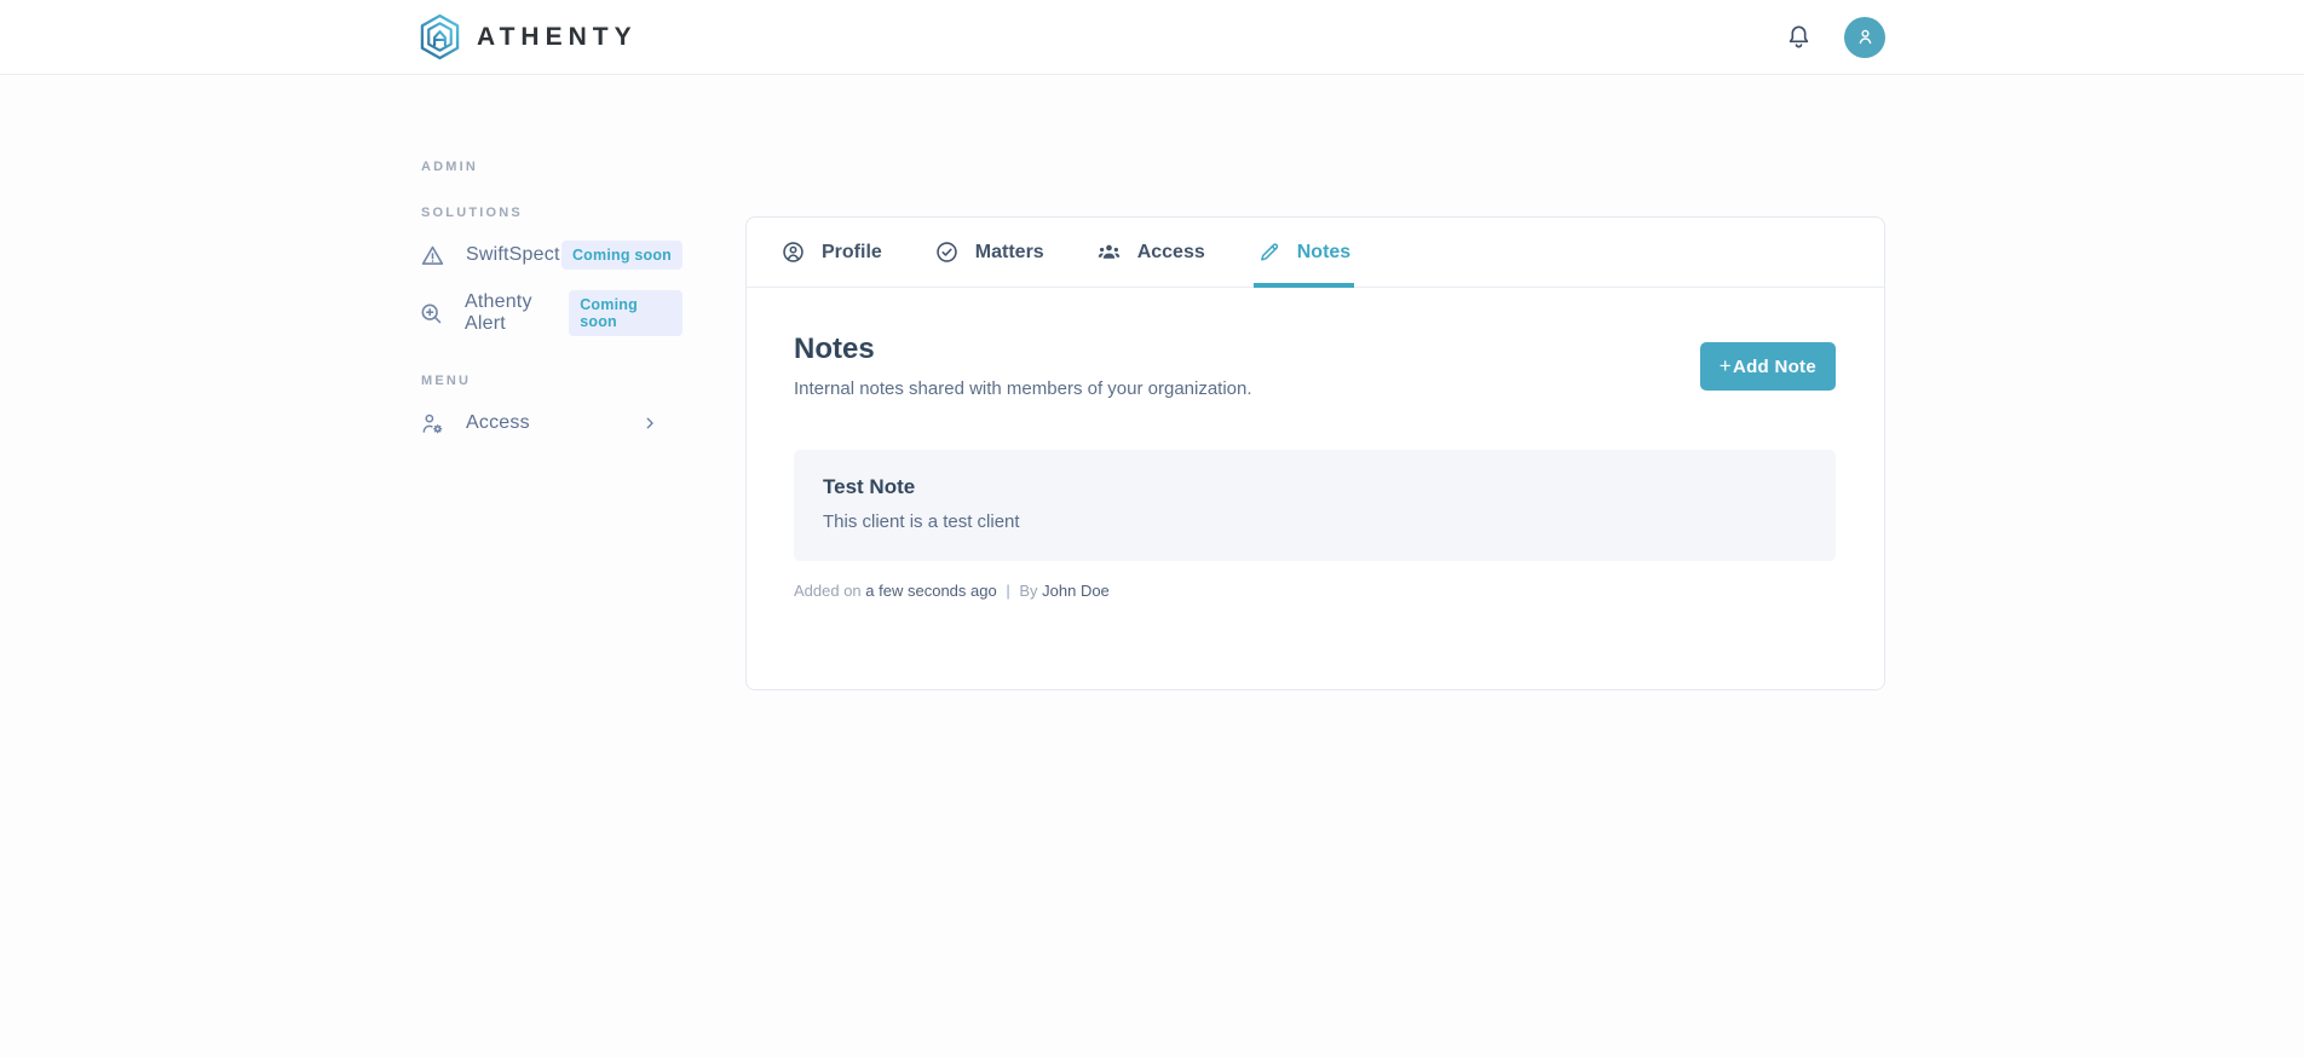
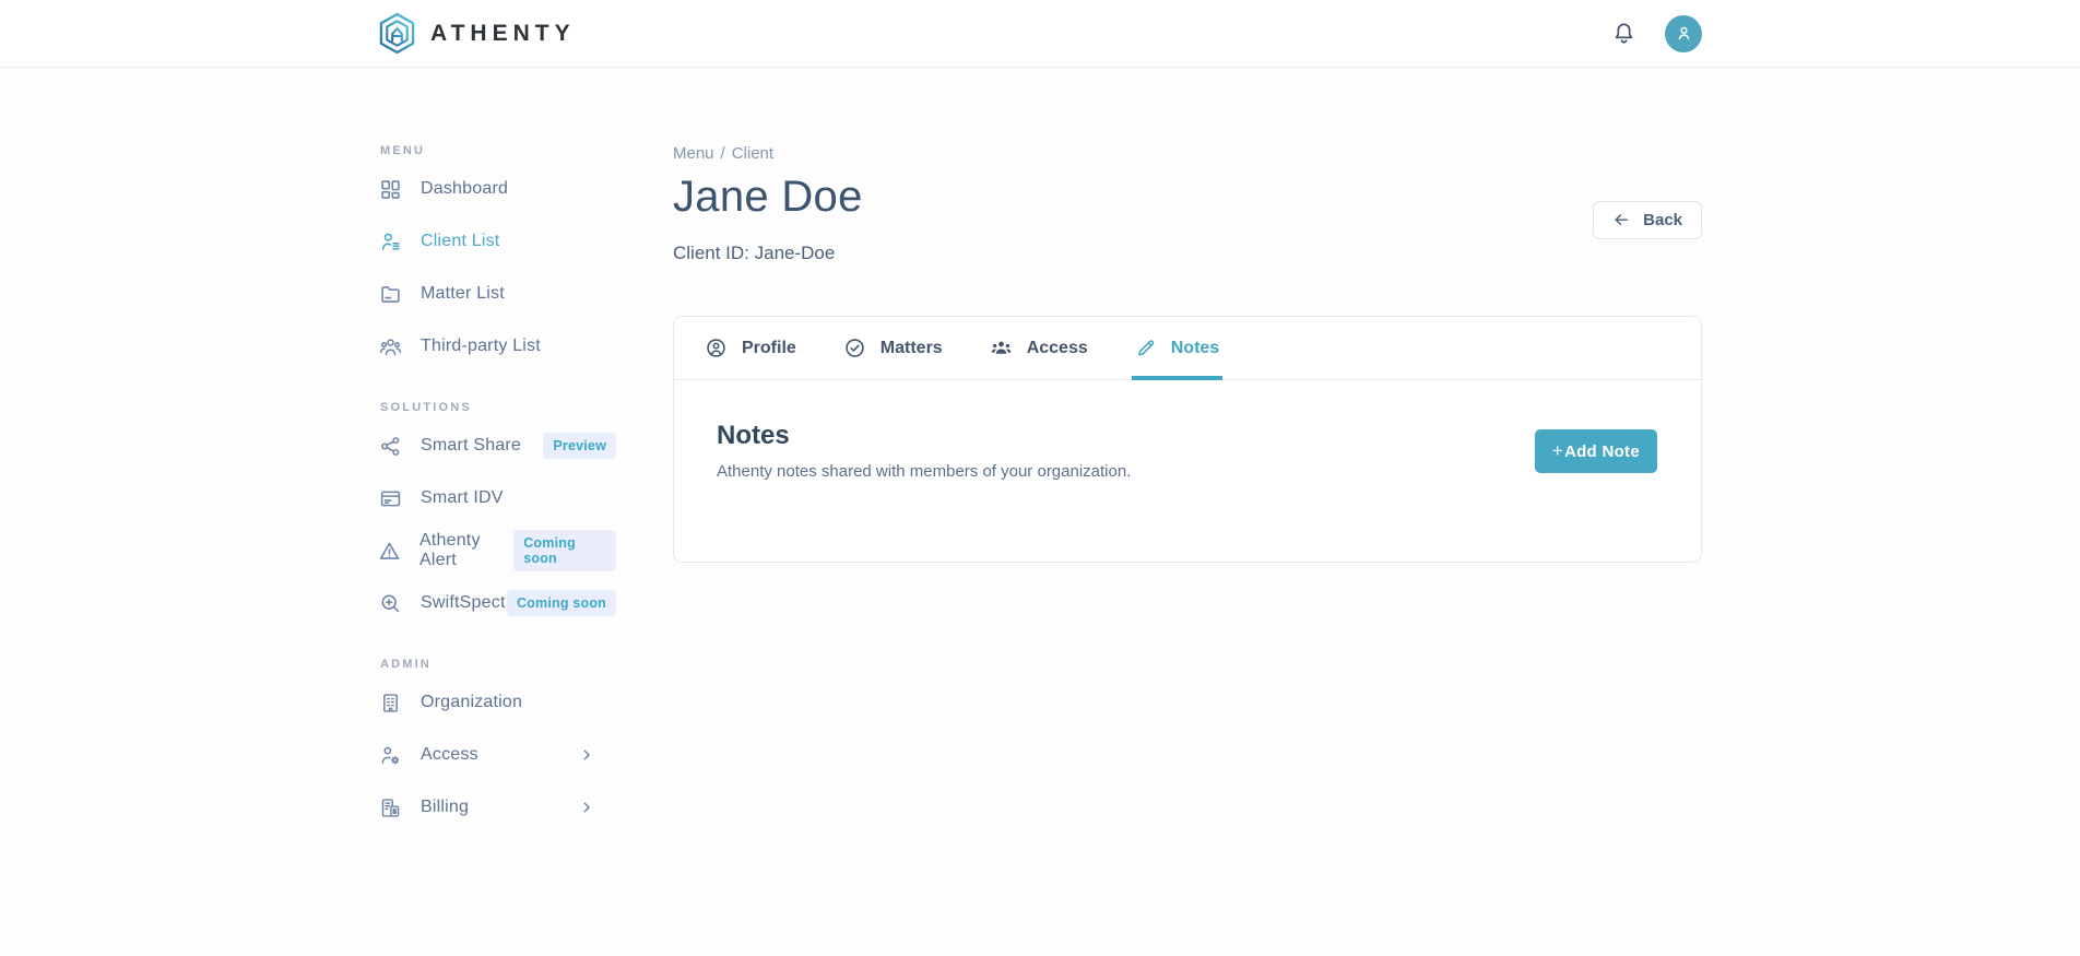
  ATHENTY
- ADMIN
+ MENU
+ Dashboard
+ Client List
+ Matter List
+ Third-party List
  SOLUTIONS
+ Smart Share
+ Preview
+ Smart IDV
- SwiftSpect
+ Athenty Alert
  Coming soon
- Athenty Alert
+ SwiftSpect
  Coming soon
- MENU
+ ADMIN
+ Organization
  Access
+ Billing
+ Menu / Client
+ Jane Doe
+ Client ID: Jane-Doe
+ Back
  Profile
  Matters
  Access
  Notes
  Notes
- Internal notes shared with members of your organization.
+ Athenty notes shared with members of your organization.
  +
  Add Note
- Test Note
- This client is a test client
- Added on a few seconds ago | By John Doe
